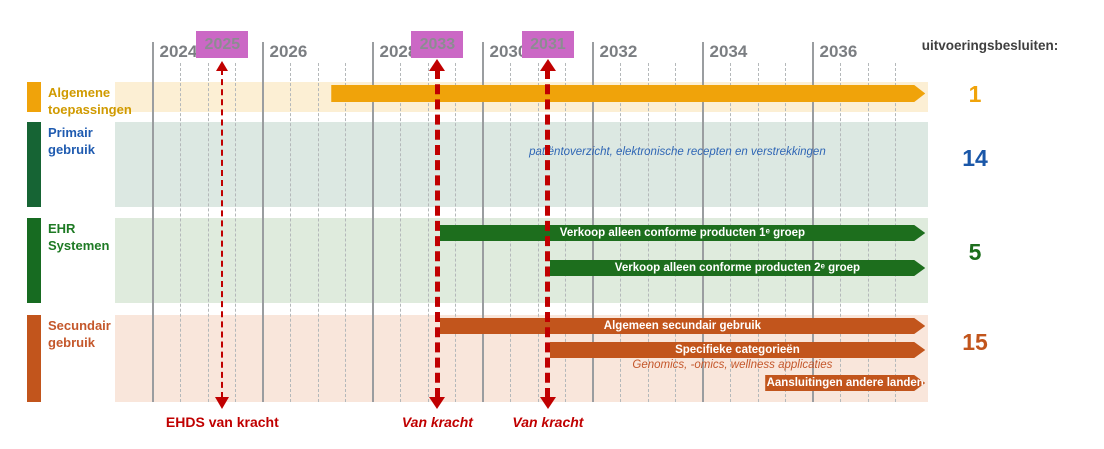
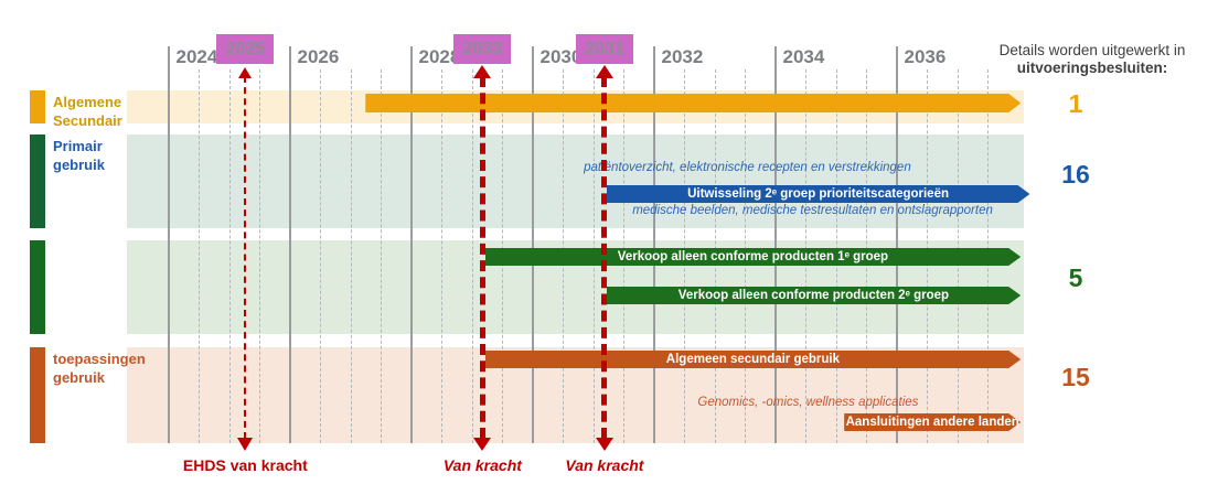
+ Details worden uitgewerkt in
  uitvoeringsbesluiten:
  Algemene
- toepassingen
+ Secundair
  1
  Primair
  gebruik
- 14
+ 16
- EHR
- Systemen
  5
- Secundair
+ toepassingen
  gebruik
  15
  2024
  2026
  202
  203
  2032
  2034
  2036
  patiëntoverzicht, elektronische recepten en verstrekkingen
+ Uitwisseling 2ᵉ groep prioriteitscategorieën
+ medische beelden, medische testresultaten en ontslagrapporten
  Verkoop alleen conforme producten 1ᵉ groep
  Verkoop alleen conforme producten 2ᵉ groep
  Algemeen secundair gebruik
- Specifieke categorieën
  Genomics, -omics, wellness applicaties
  Aansluitingen andere landen
  2025
  EHDS van kracht
  2033
  Van kracht
  2031
  Van kracht
